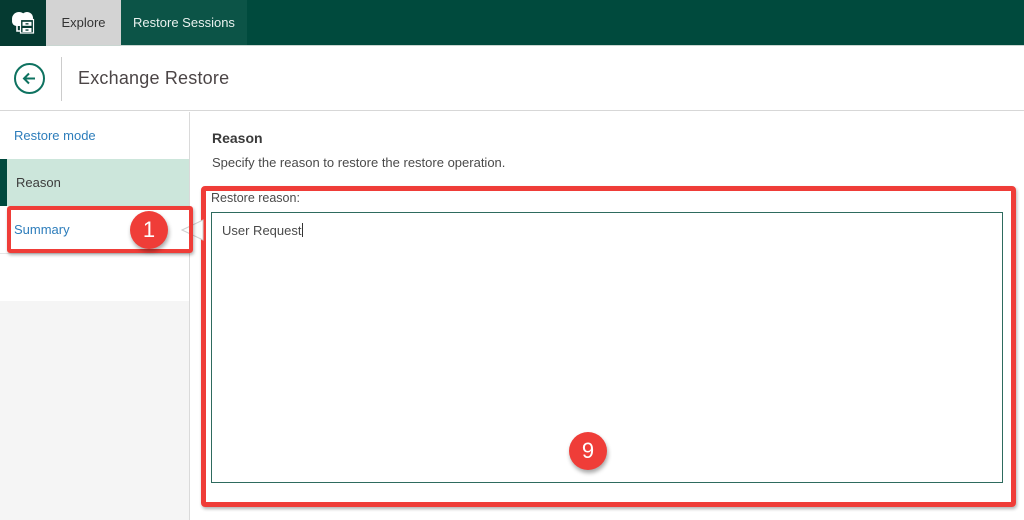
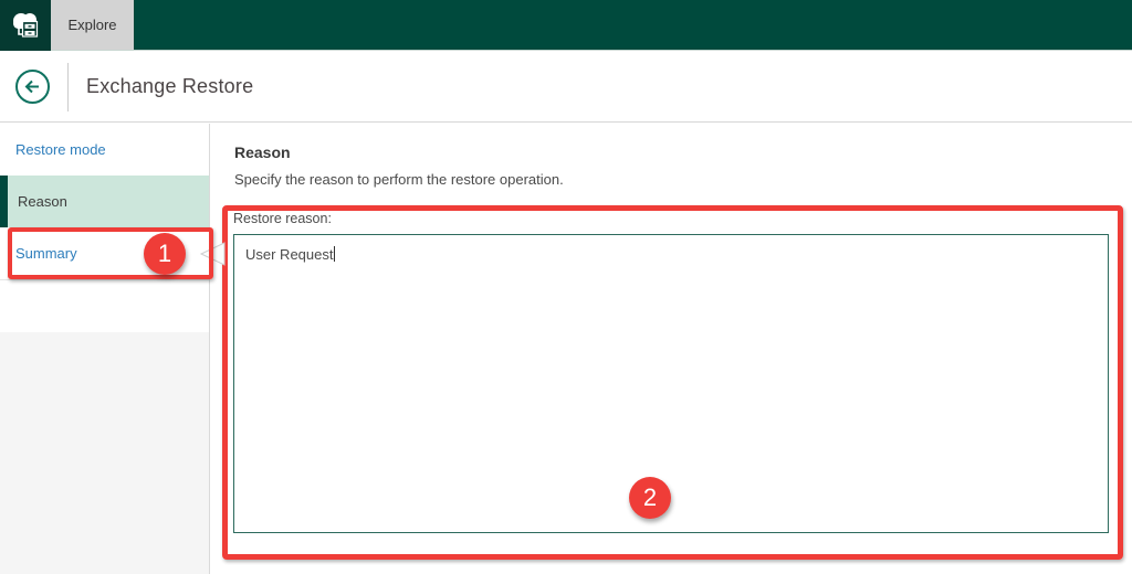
  Explore
- Restore Sessions
  Exchange Restore
  Restore mode
  Reason
  Summary
  Reason
- Specify the reason to restore the restore operation.
+ Specify the reason to perform the restore operation.
  Restore reason:
  User Request
- 9
+ 2
  1
